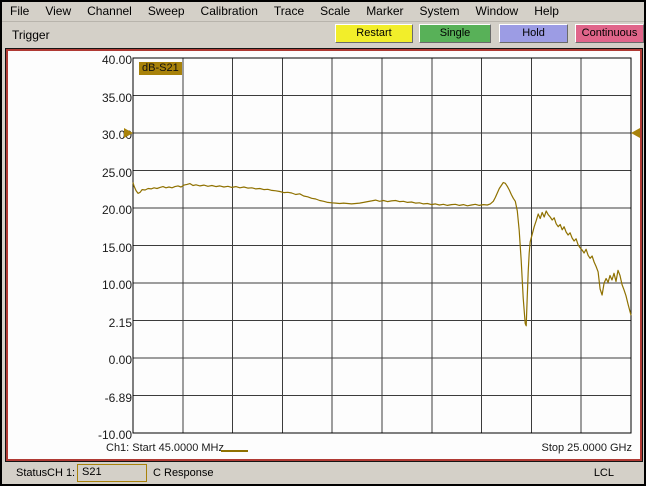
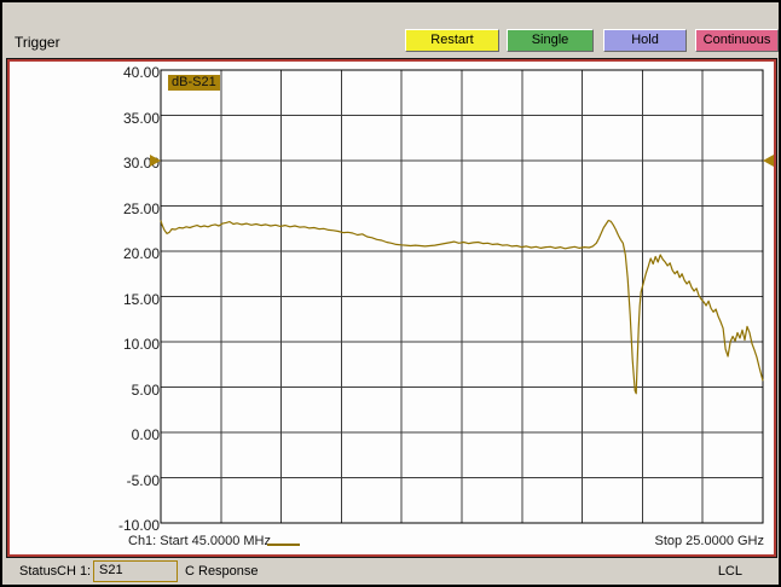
- File View Channel Sweep Calibration Trace Scale Marker System Window Help
  Trigger
  Restart
  Single
  Hold
  Continuous
  40.00
  35.00
  30.0
  25.00
  20.00
  15.00
  10.00
- 2.15
+ 5.00
  0.00
- -6.89
+ -5.00
  -10.00
  dB-S21
  Ch1: Start 45.0000 MHz
  Stop 25.0000 GHz
  Status
  CH 1:
  S21
  C Response
  LCL
